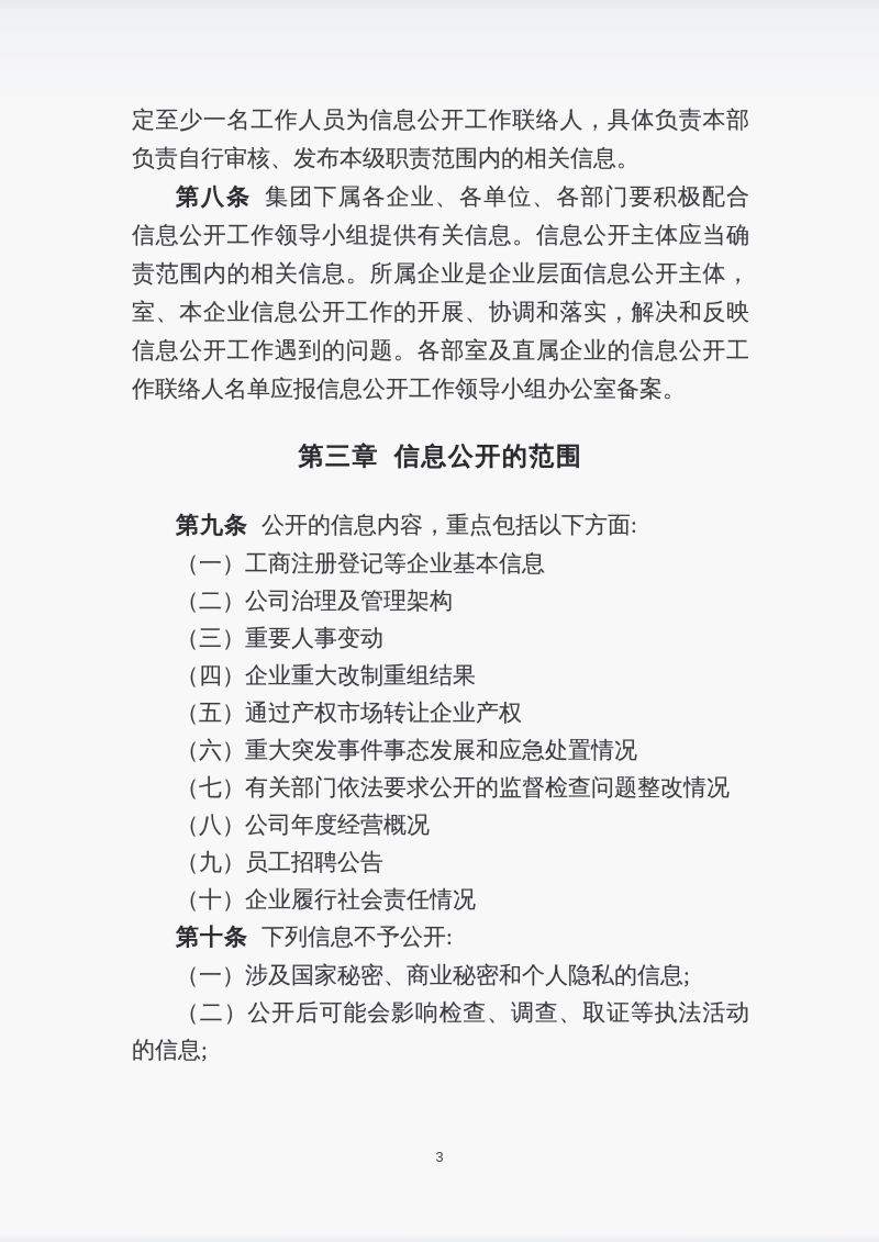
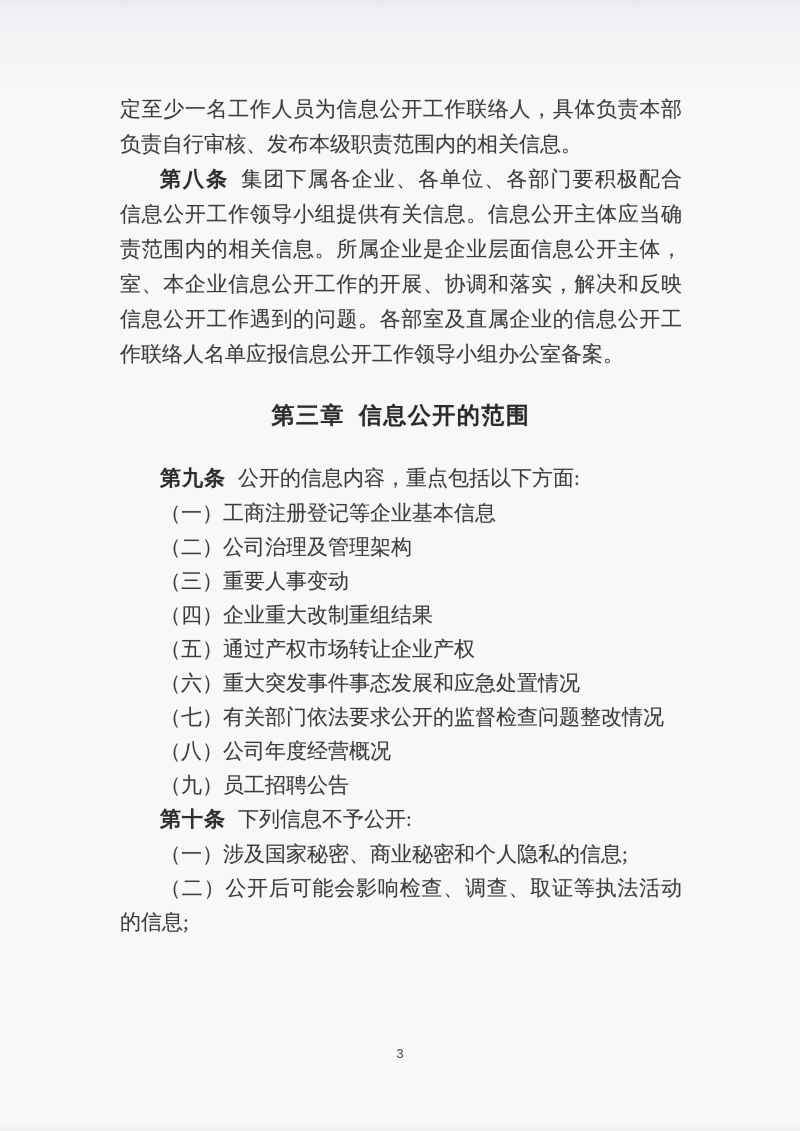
  定至少一名工作人员为信息公开工作联络人，具体负责本部
  负责自行审核、发布本级职责范围内的相关信息。
  第八条 集团下属各企业、各单位、各部门要积极配合
  信息公开工作领导小组提供有关信息。信息公开主体应当确
  责范围内的相关信息。所属企业是企业层面信息公开主体，
  室、本企业信息公开工作的开展、协调和落实，解决和反映
  信息公开工作遇到的问题。各部室及直属企业的信息公开工
  作联络人名单应报信息公开工作领导小组办公室备案。
  第三章 信息公开的范围
  第九条 公开的信息内容，重点包括以下方面:
  （一）工商注册登记等企业基本信息
  （二）公司治理及管理架构
  （三）重要人事变动
  （四）企业重大改制重组结果
  （五）通过产权市场转让企业产权
  （六）重大突发事件事态发展和应急处置情况
  （七）有关部门依法要求公开的监督检查问题整改情况
  （八）公司年度经营概况
  （九）员工招聘公告
- （十）企业履行社会责任情况
  第十条 下列信息不予公开:
  （一）涉及国家秘密、商业秘密和个人隐私的信息;
  （二）公开后可能会影响检查、调查、取证等执法活动
  的信息;
  3
